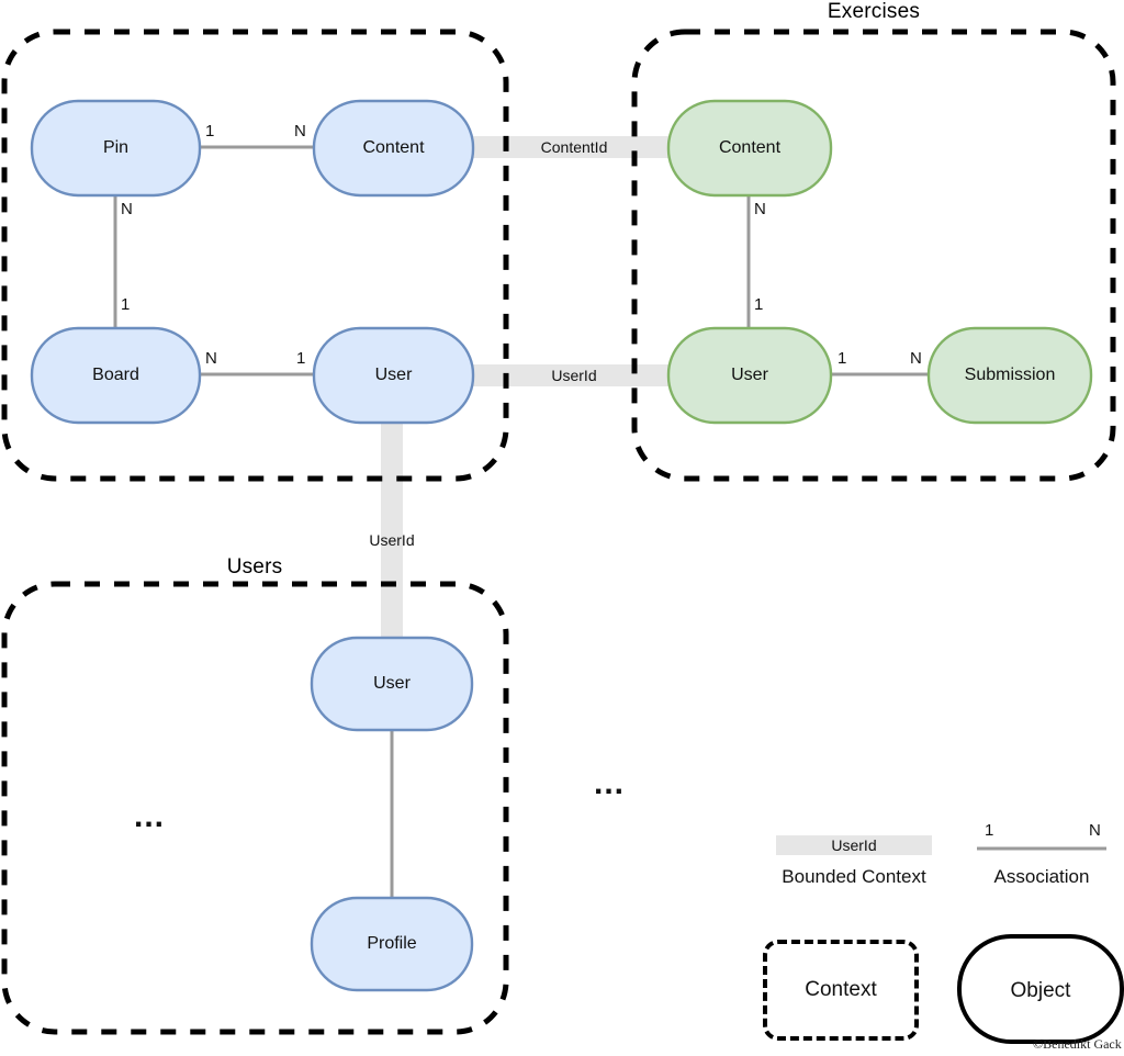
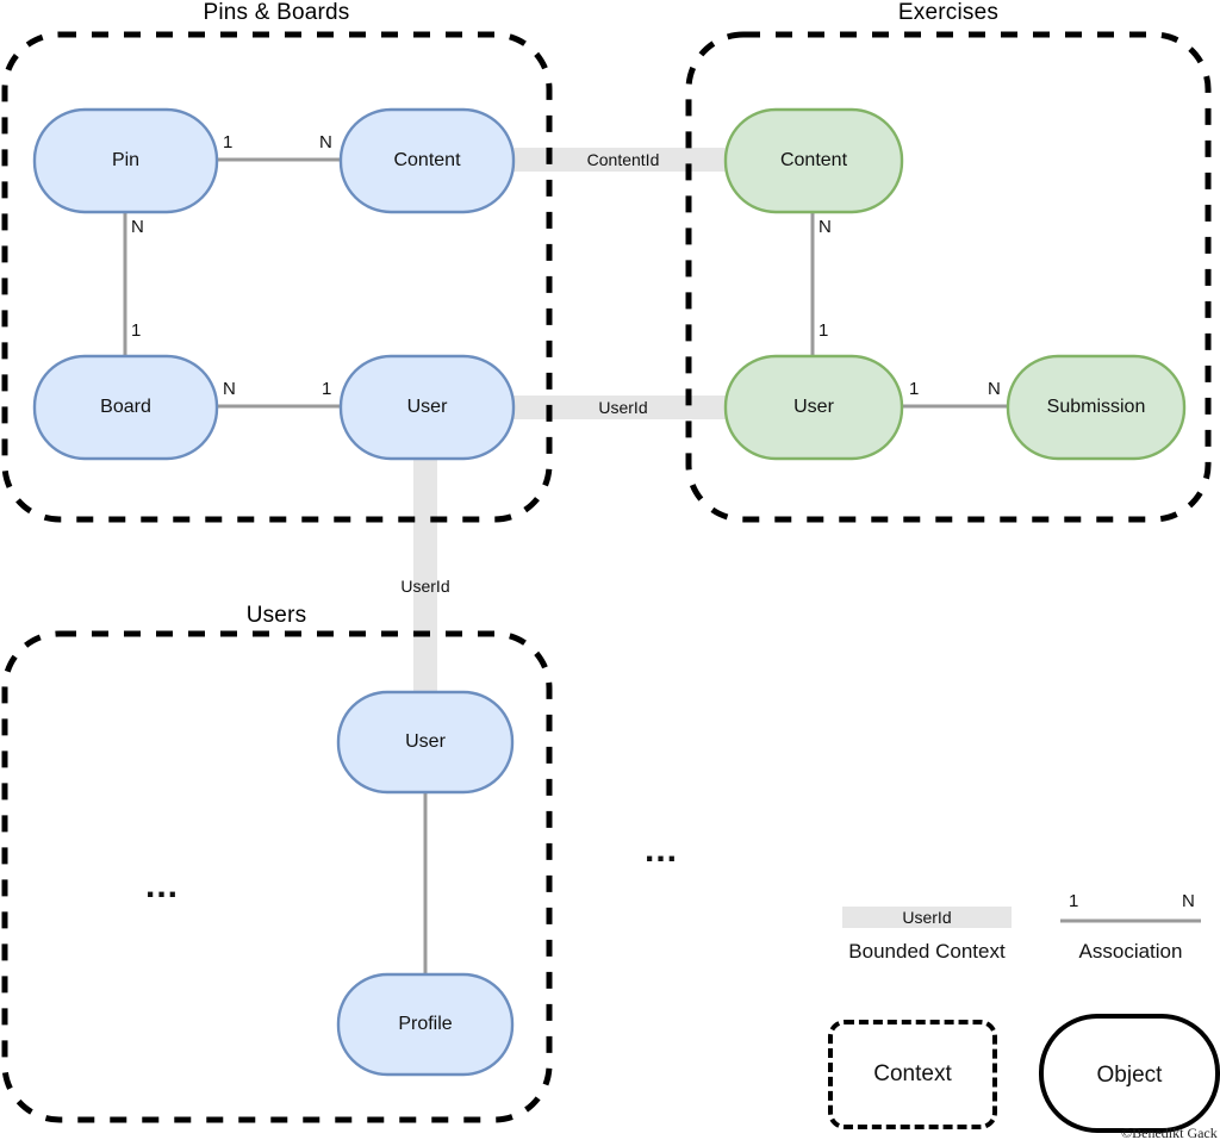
+ Pins & Boards
  Exercises
  Users
  Pin
  Content
  Board
  User
  Content
  User
  Submission
  User
  Profile
  1
  N
  N
  1
  N
  1
  N
  1
  1
  N
  ContentId
  UserId
  UserId
  ...
  ...
  UserId
  Bounded Context
  1
  N
  Association
  Context
  Object
  ©Benedikt Gack
